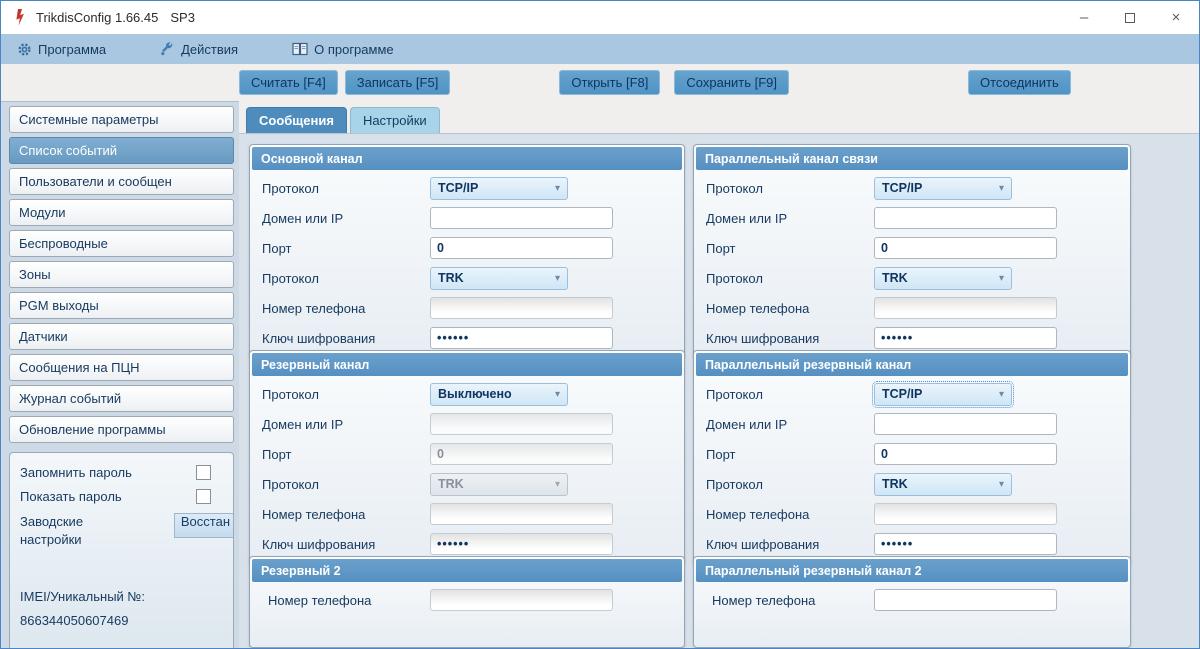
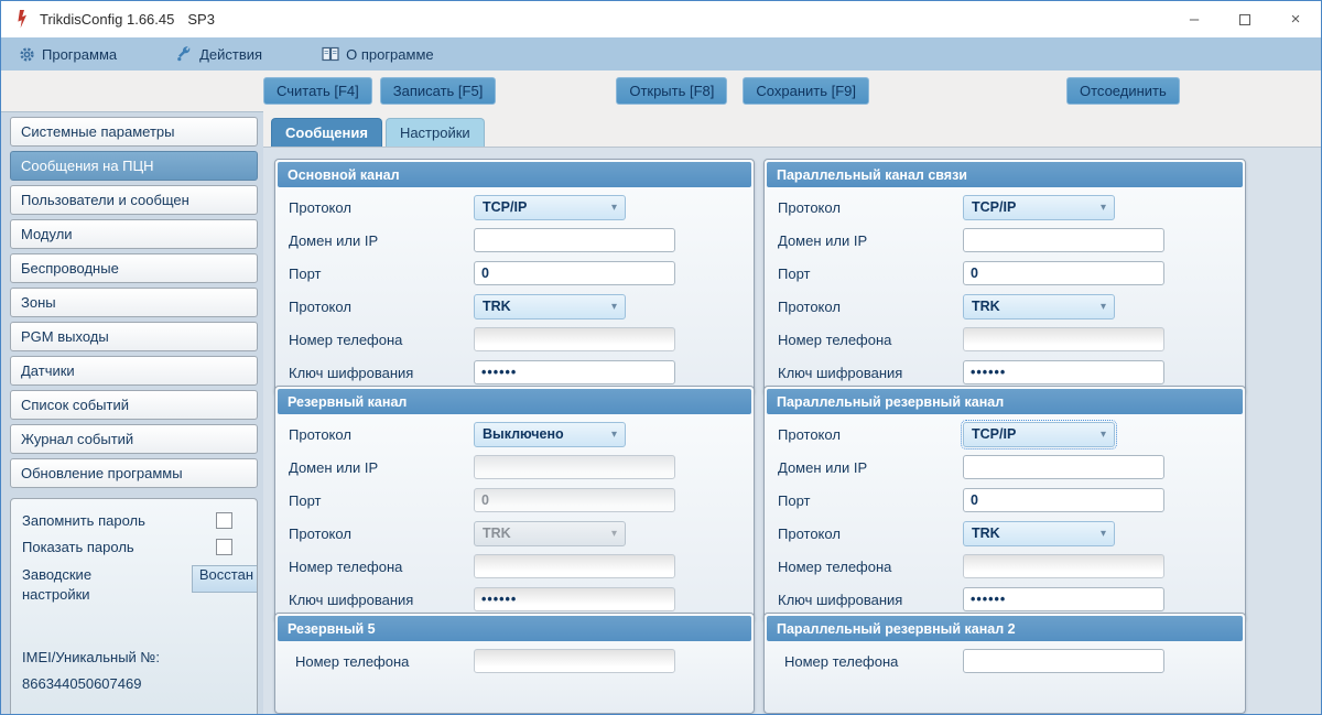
  TrikdisConfig 1.66.45
  SP3
  –
  ×
  Программа
  Действия
  О программе
  Считать [F4]
  Записать [F5]
  Открыть [F8]
  Сохранить [F9]
  Отсоединить
  Системные параметры
- Список событий
+ Сообщения на ПЦН
  Пользователи и сообщен
  Модули
  Беспроводные
  Зоны
  PGM выходы
  Датчики
- Сообщения на ПЦН
+ Список событий
  Журнал событий
  Обновление программы
  Запомнить пароль
  Показать пароль
  Заводские настройки
  Восстан
  IMEI/Уникальный №:
  866344050607469
  Сообщения
  Настройки
  Основной канал
  Протокол
  TCP/IP
  ▾
  Домен или IP
  Порт
  0
  Протокол
  TRK
  ▾
  Номер телефона
  Ключ шифрования
  ••••••
  Параллельный канал связи
  Протокол
  TCP/IP
  ▾
  Домен или IP
  Порт
  0
  Протокол
  TRK
  ▾
  Номер телефона
  Ключ шифрования
  ••••••
  Резервный канал
  Протокол
  Выключено
  ▾
  Домен или IP
  Порт
  0
  Протокол
  TRK
  ▾
  Номер телефона
  Ключ шифрования
  ••••••
  Параллельный резервный канал
  Протокол
  TCP/IP
  ▾
  Домен или IP
  Порт
  0
  Протокол
  TRK
  ▾
  Номер телефона
  Ключ шифрования
  ••••••
- Резервный 2
+ Резервный 5
  Номер телефона
  Параллельный резервный канал 2
  Номер телефона
